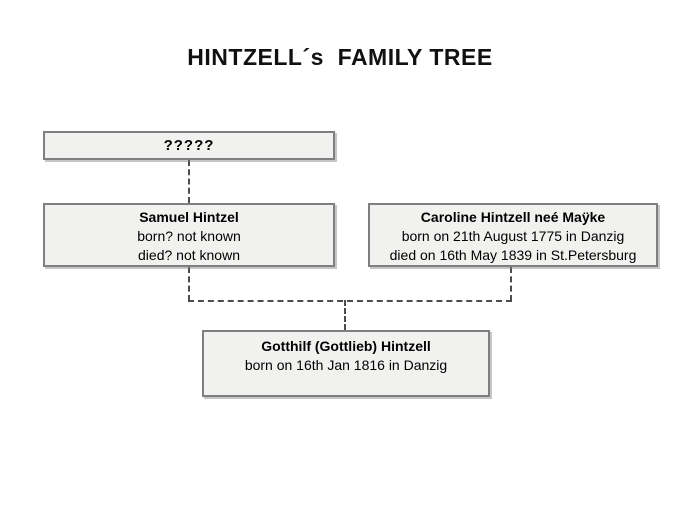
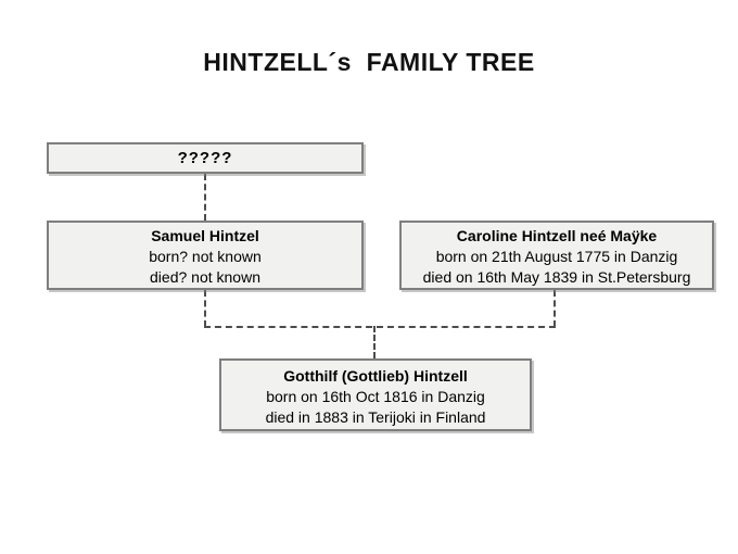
  HINTZELL´s FAMILY TREE
  ?????
  Samuel Hintzel
  born? not known
  died? not known
  Caroline Hintzell neé Maÿke
  born on 21th August 1775 in Danzig
  died on 16th May 1839 in St.Petersburg
  Gotthilf (Gottlieb) Hintzell
- born on 16th Jan 1816 in Danzig
+ born on 16th Oct 1816 in Danzig
+ died in 1883 in Terijoki in Finland
